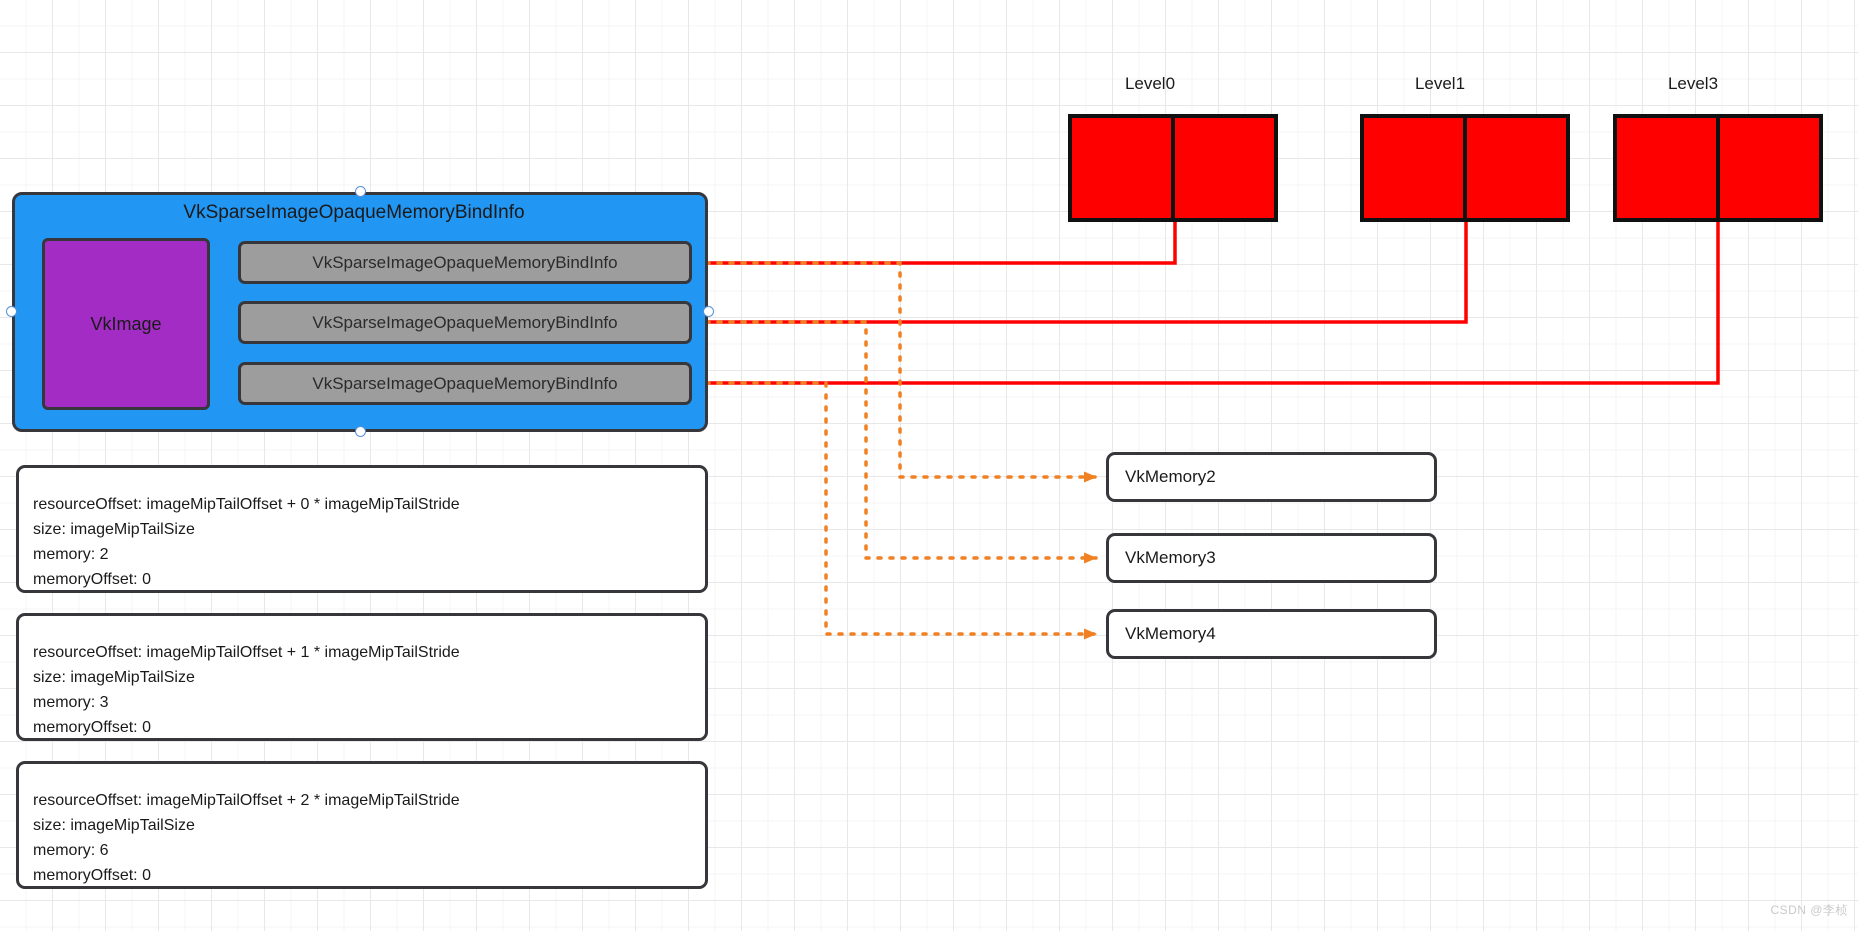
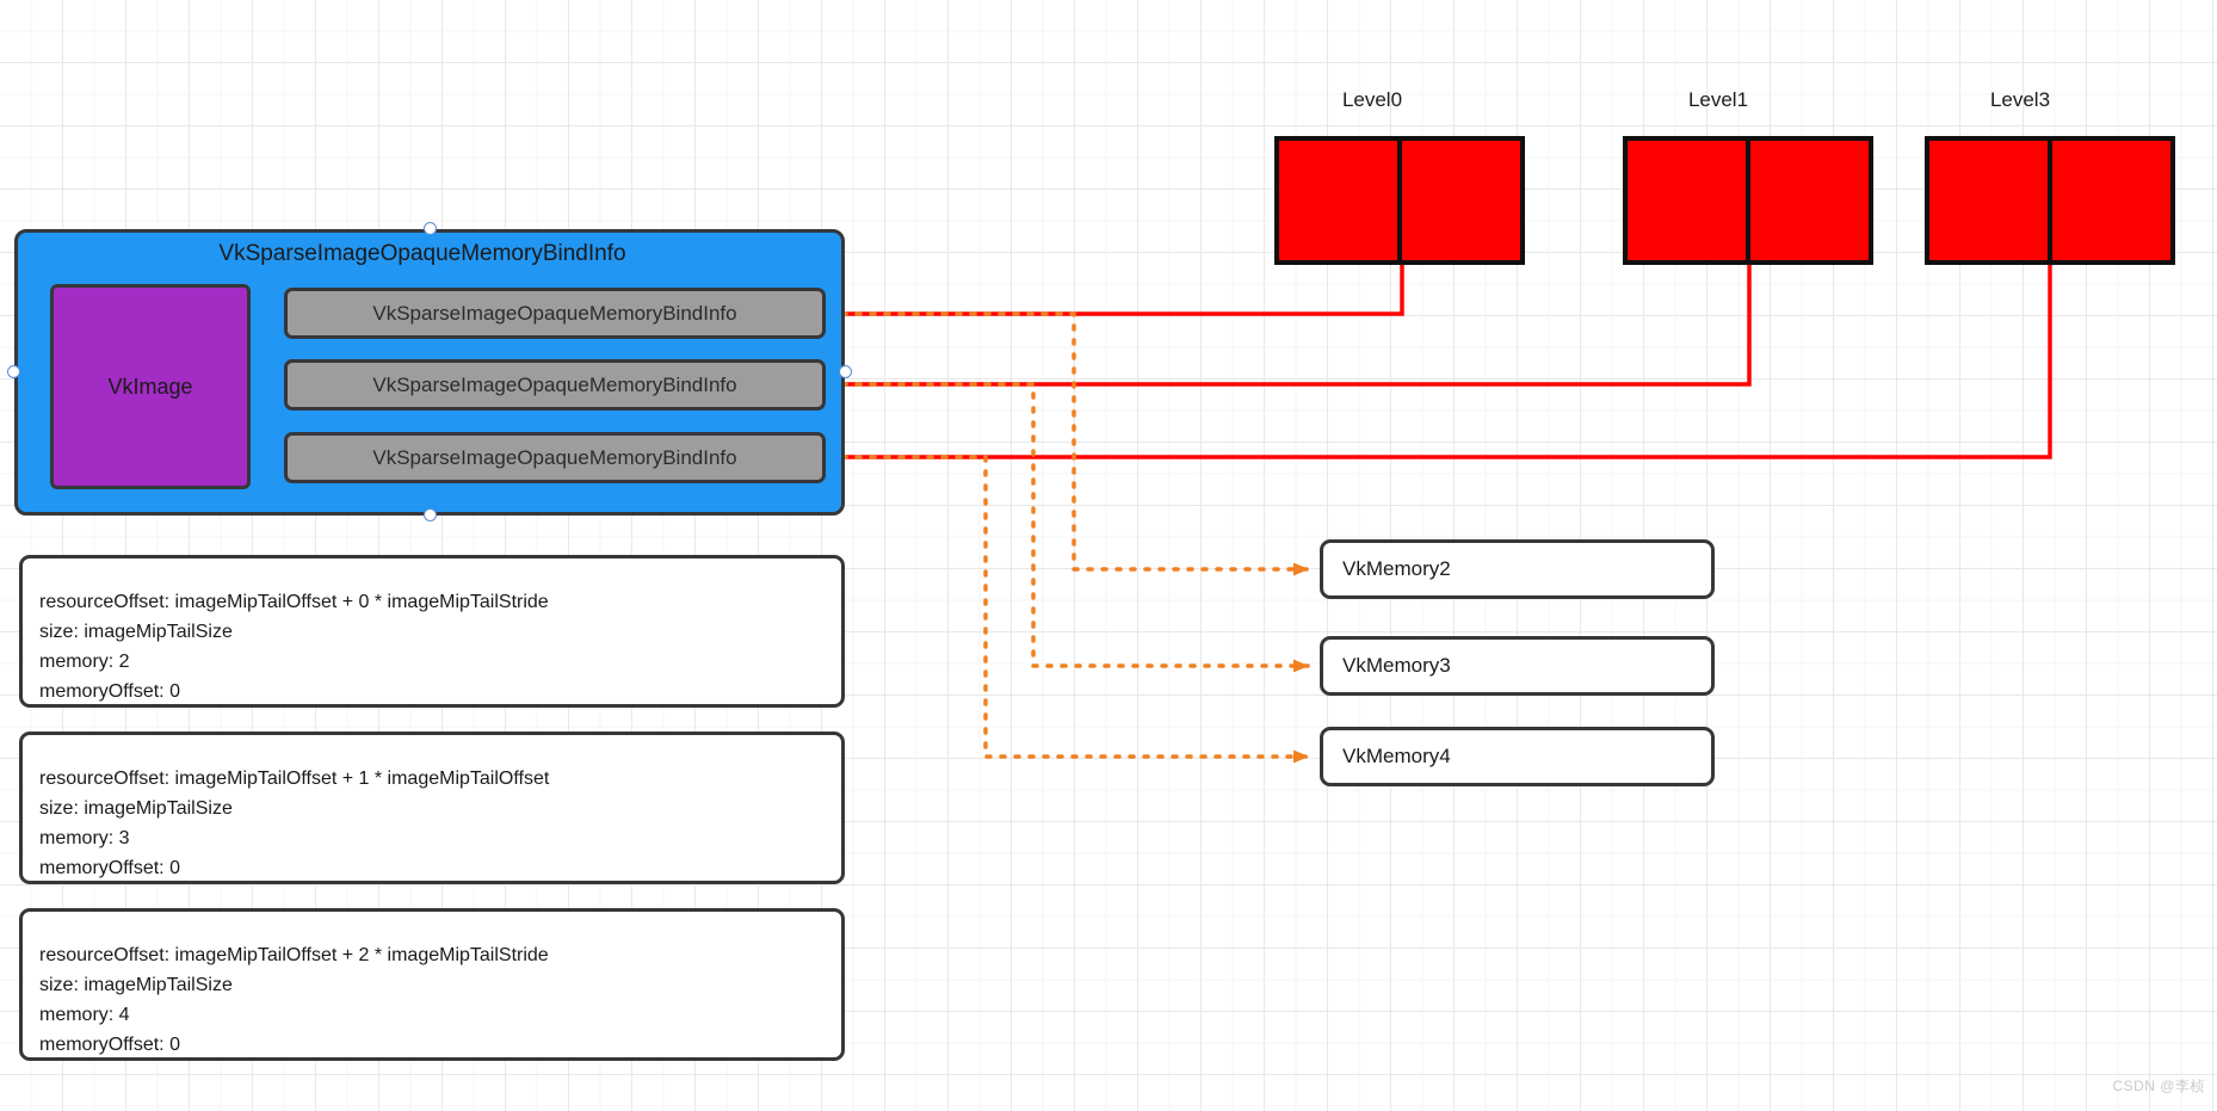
  VkSparseImageOpaqueMemoryBindInfo
  VkImage
  VkSparseImageOpaqueMemoryBindInfo
  VkSparseImageOpaqueMemoryBindInfo
  VkSparseImageOpaqueMemoryBindInfo
  Level0
  Level1
  Level3
  resourceOffset: imageMipTailOffset + 0 * imageMipTailStride
  size: imageMipTailSize
  memory: 2
  memoryOffset: 0
- resourceOffset: imageMipTailOffset + 1 * imageMipTailStride
+ resourceOffset: imageMipTailOffset + 1 * imageMipTailOffset
  size: imageMipTailSize
  memory: 3
  memoryOffset: 0
  resourceOffset: imageMipTailOffset + 2 * imageMipTailStride
  size: imageMipTailSize
- memory: 6
+ memory: 4
  memoryOffset: 0
  VkMemory2
  VkMemory3
  VkMemory4
  CSDN @李桢
